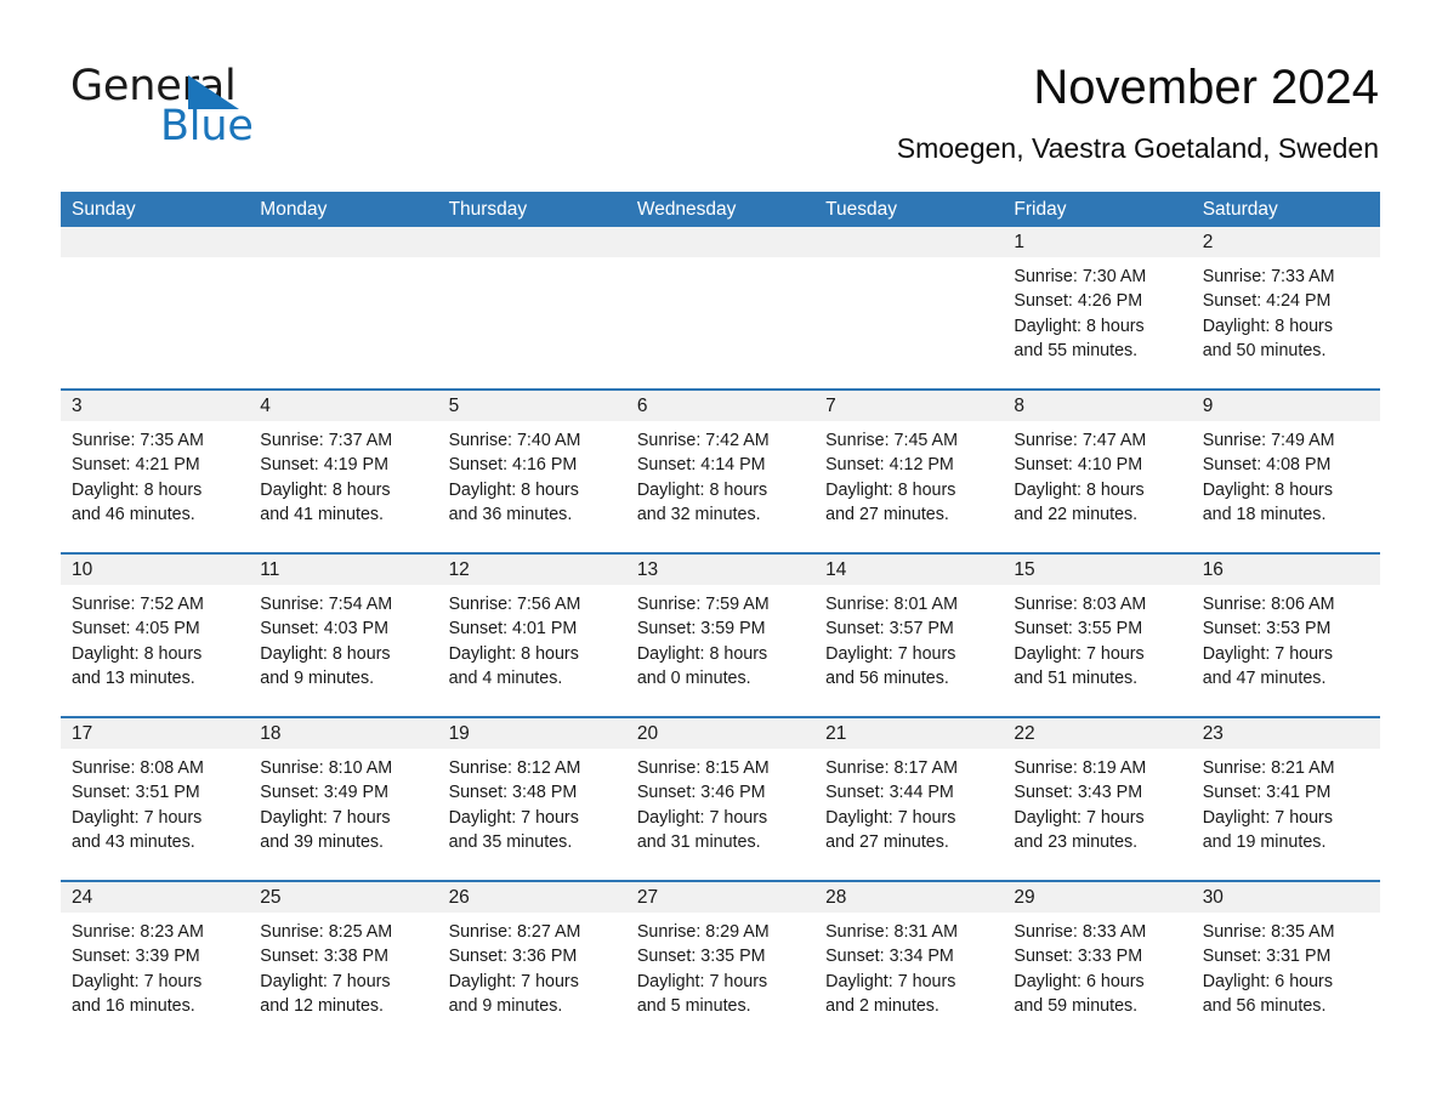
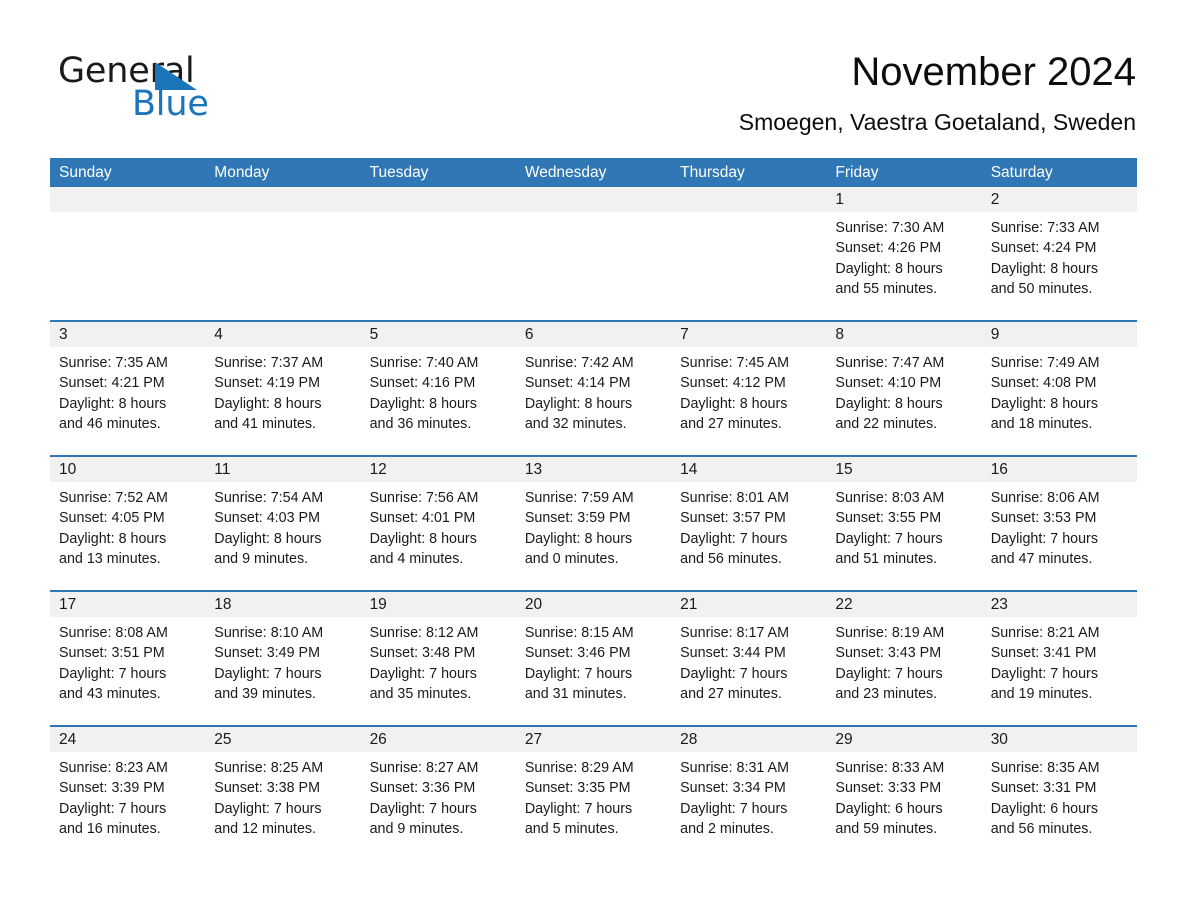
  General
  Blue
  November 2024
  Smoegen, Vaestra Goetaland, Sweden
  Sunday
  Monday
- Thursday
+ Tuesday
  Wednesday
- Tuesday
+ Thursday
  Friday
  Saturday
  1
  Sunrise: 7:30 AM
  Sunset: 4:26 PM
  Daylight: 8 hours
  and 55 minutes.
  2
  Sunrise: 7:33 AM
  Sunset: 4:24 PM
  Daylight: 8 hours
  and 50 minutes.
  3
  Sunrise: 7:35 AM
  Sunset: 4:21 PM
  Daylight: 8 hours
  and 46 minutes.
  4
  Sunrise: 7:37 AM
  Sunset: 4:19 PM
  Daylight: 8 hours
  and 41 minutes.
  5
  Sunrise: 7:40 AM
  Sunset: 4:16 PM
  Daylight: 8 hours
  and 36 minutes.
  6
  Sunrise: 7:42 AM
  Sunset: 4:14 PM
  Daylight: 8 hours
  and 32 minutes.
  7
  Sunrise: 7:45 AM
  Sunset: 4:12 PM
  Daylight: 8 hours
  and 27 minutes.
  8
  Sunrise: 7:47 AM
  Sunset: 4:10 PM
  Daylight: 8 hours
  and 22 minutes.
  9
  Sunrise: 7:49 AM
  Sunset: 4:08 PM
  Daylight: 8 hours
  and 18 minutes.
  10
  Sunrise: 7:52 AM
  Sunset: 4:05 PM
  Daylight: 8 hours
  and 13 minutes.
  11
  Sunrise: 7:54 AM
  Sunset: 4:03 PM
  Daylight: 8 hours
  and 9 minutes.
  12
  Sunrise: 7:56 AM
  Sunset: 4:01 PM
  Daylight: 8 hours
  and 4 minutes.
  13
  Sunrise: 7:59 AM
  Sunset: 3:59 PM
  Daylight: 8 hours
  and 0 minutes.
  14
  Sunrise: 8:01 AM
  Sunset: 3:57 PM
  Daylight: 7 hours
  and 56 minutes.
  15
  Sunrise: 8:03 AM
  Sunset: 3:55 PM
  Daylight: 7 hours
  and 51 minutes.
  16
  Sunrise: 8:06 AM
  Sunset: 3:53 PM
  Daylight: 7 hours
  and 47 minutes.
  17
  Sunrise: 8:08 AM
  Sunset: 3:51 PM
  Daylight: 7 hours
  and 43 minutes.
  18
  Sunrise: 8:10 AM
  Sunset: 3:49 PM
  Daylight: 7 hours
  and 39 minutes.
  19
  Sunrise: 8:12 AM
  Sunset: 3:48 PM
  Daylight: 7 hours
  and 35 minutes.
  20
  Sunrise: 8:15 AM
  Sunset: 3:46 PM
  Daylight: 7 hours
  and 31 minutes.
  21
  Sunrise: 8:17 AM
  Sunset: 3:44 PM
  Daylight: 7 hours
  and 27 minutes.
  22
  Sunrise: 8:19 AM
  Sunset: 3:43 PM
  Daylight: 7 hours
  and 23 minutes.
  23
  Sunrise: 8:21 AM
  Sunset: 3:41 PM
  Daylight: 7 hours
  and 19 minutes.
  24
  Sunrise: 8:23 AM
  Sunset: 3:39 PM
  Daylight: 7 hours
  and 16 minutes.
  25
  Sunrise: 8:25 AM
  Sunset: 3:38 PM
  Daylight: 7 hours
  and 12 minutes.
  26
  Sunrise: 8:27 AM
  Sunset: 3:36 PM
  Daylight: 7 hours
  and 9 minutes.
  27
  Sunrise: 8:29 AM
  Sunset: 3:35 PM
  Daylight: 7 hours
  and 5 minutes.
  28
  Sunrise: 8:31 AM
  Sunset: 3:34 PM
  Daylight: 7 hours
  and 2 minutes.
  29
  Sunrise: 8:33 AM
  Sunset: 3:33 PM
  Daylight: 6 hours
  and 59 minutes.
  30
  Sunrise: 8:35 AM
  Sunset: 3:31 PM
  Daylight: 6 hours
  and 56 minutes.
